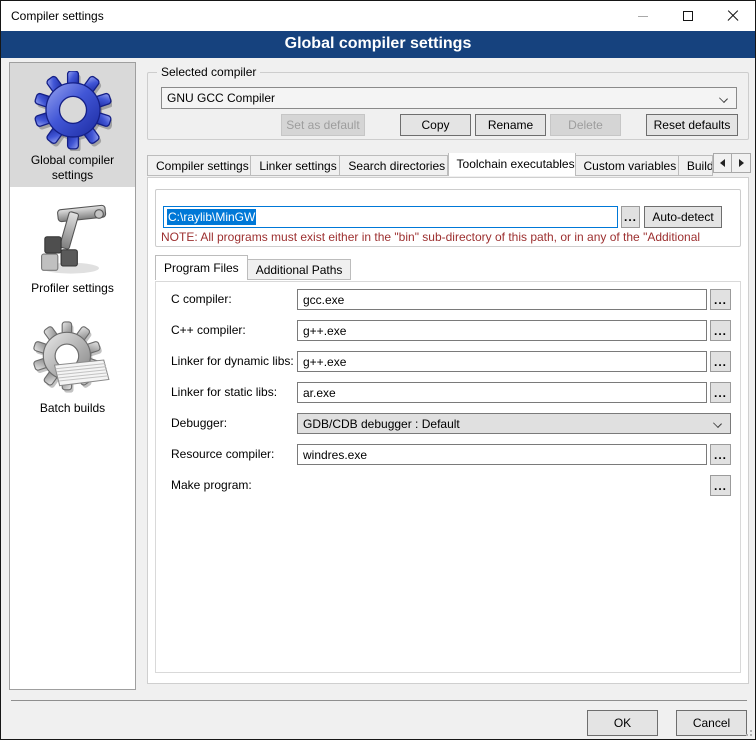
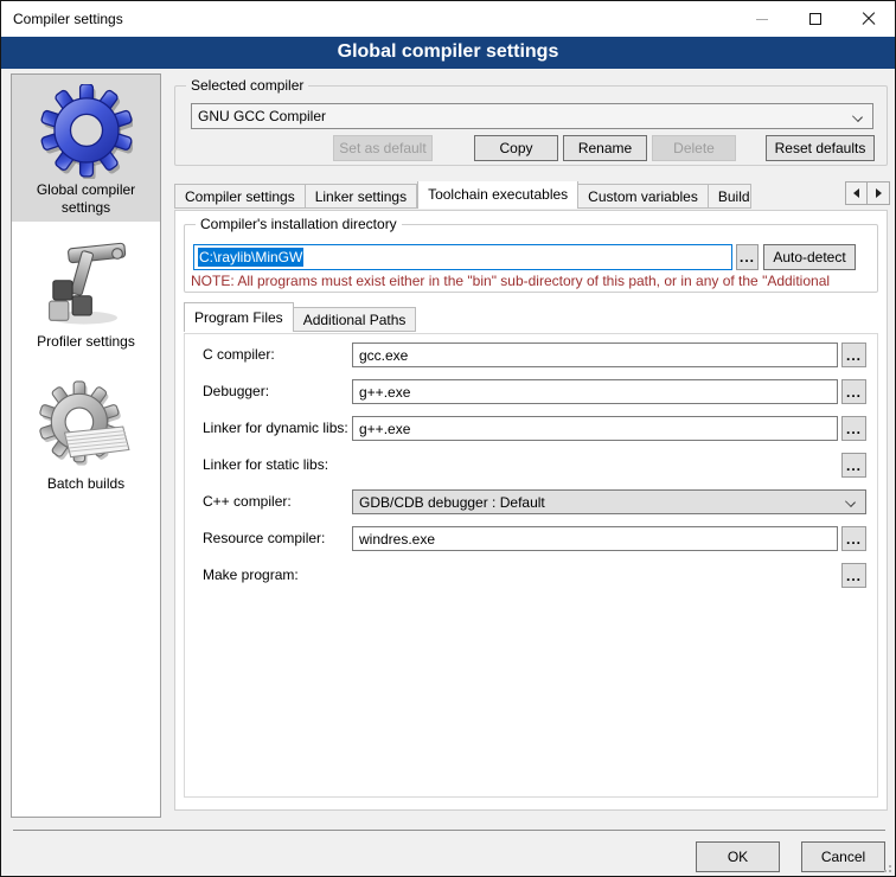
  Compiler settings
  Global compiler settings
  Global compiler settings
  Profiler settings
  Batch builds
  Selected compiler
  GNU GCC Compiler
  Set as default
  Copy
  Rename
  Delete
  Reset defaults
  Compiler settings
  Linker settings
- Search directories
  Toolchain executables
  Custom variables
+ Compiler's installation directory
  C:\raylib\MinGW
  ...
  Auto-detect
  NOTE: All programs must exist either in the "bin" sub-directory of this path, or in any of the "Additional
  Program Files
  Additional Paths
  C compiler:
  gcc.exe
  ...
- C++ compiler:
+ Debugger:
  g++.exe
  ...
  Linker for dynamic libs:
  g++.exe
  ...
  Linker for static libs:
- ar.exe
  ...
- Debugger:
+ C++ compiler:
  GDB/CDB debugger : Default
  Resource compiler:
  windres.exe
  ...
  Make program:
  ...
  OK
  Cancel
